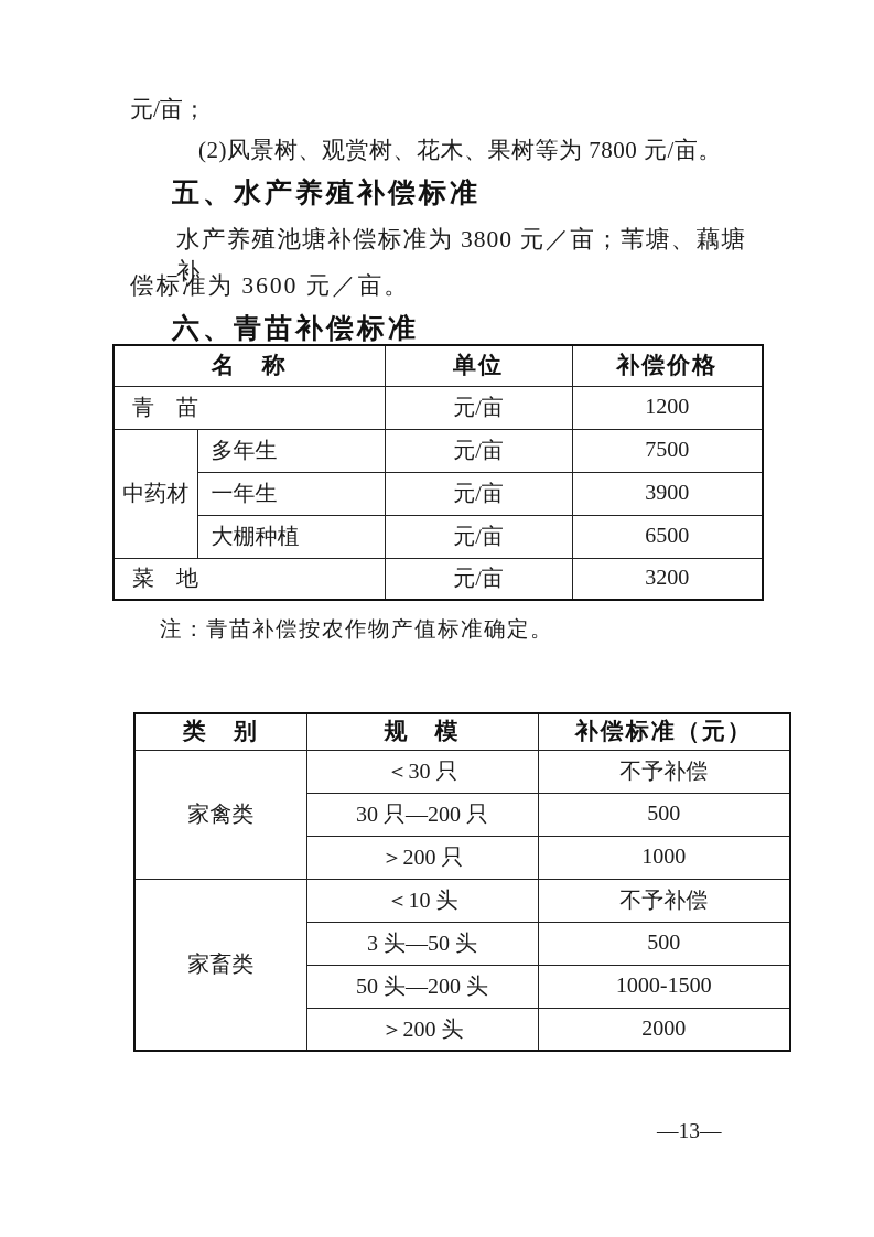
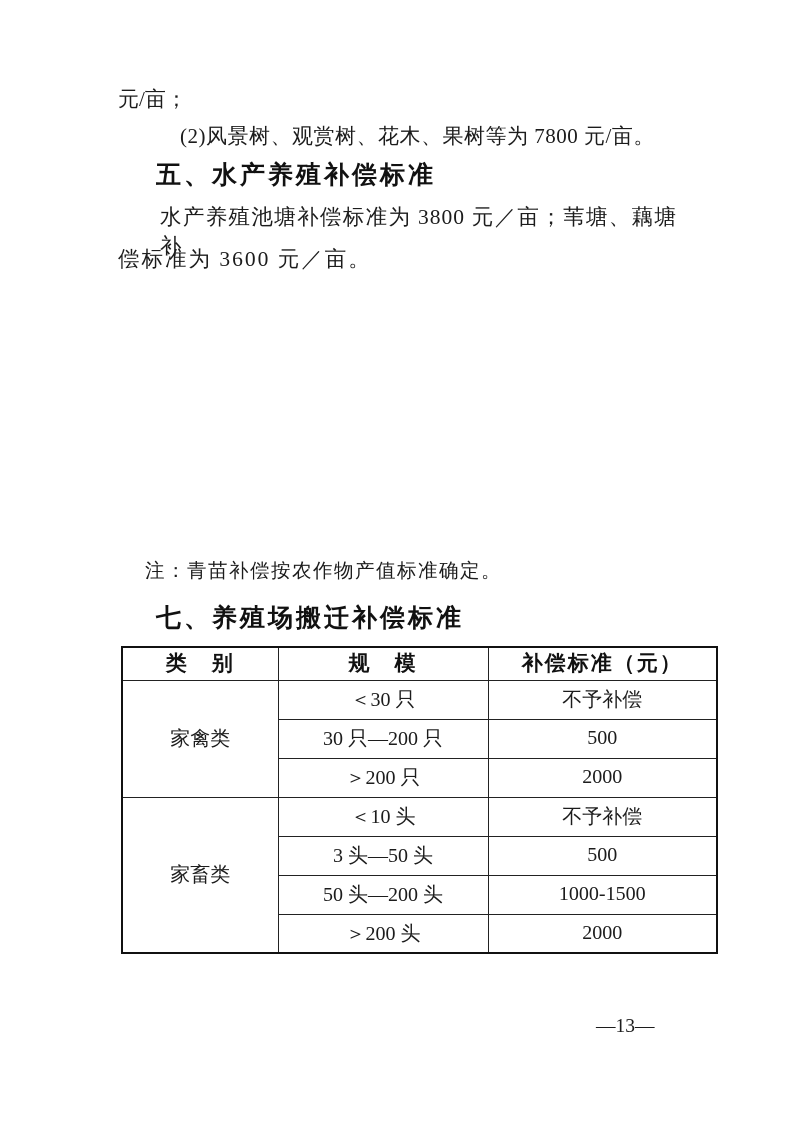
  元/亩；
  (2)风景树、观赏树、花木、果树等为 7800 元/亩。
  五、水产养殖补偿标准
  水产养殖池塘补偿标准为 3800 元／亩；苇塘、藕塘补
  偿标准为 3600 元／亩。
- 六、青苗补偿标准
- 名 称	单位	补偿价格
- 青 苗	元/亩	1200
- 中药材	多年生	元/亩	7500
- 一年生	元/亩	3900
- 大棚种植	元/亩	6500
- 菜 地	元/亩	3200
  注：青苗补偿按农作物产值标准确定。
+ 七、养殖场搬迁补偿标准
  类 别	规 模	补偿标准（元）
  家禽类	＜30 只	不予补偿
  30 只—200 只	500
- ＞200 只	1000
+ ＞200 只	2000
  家畜类	＜10 头	不予补偿
  3 头—50 头	500
  50 头—200 头	1000-1500
  ＞200 头	2000
  —13—
